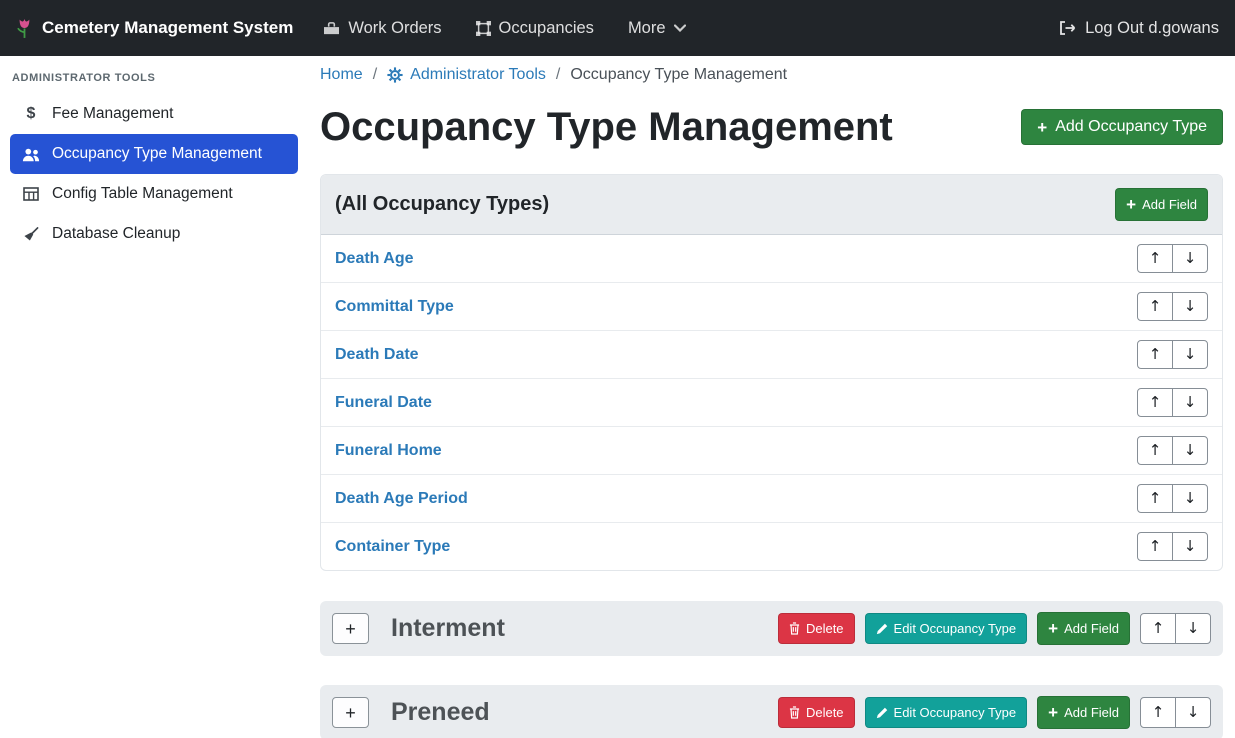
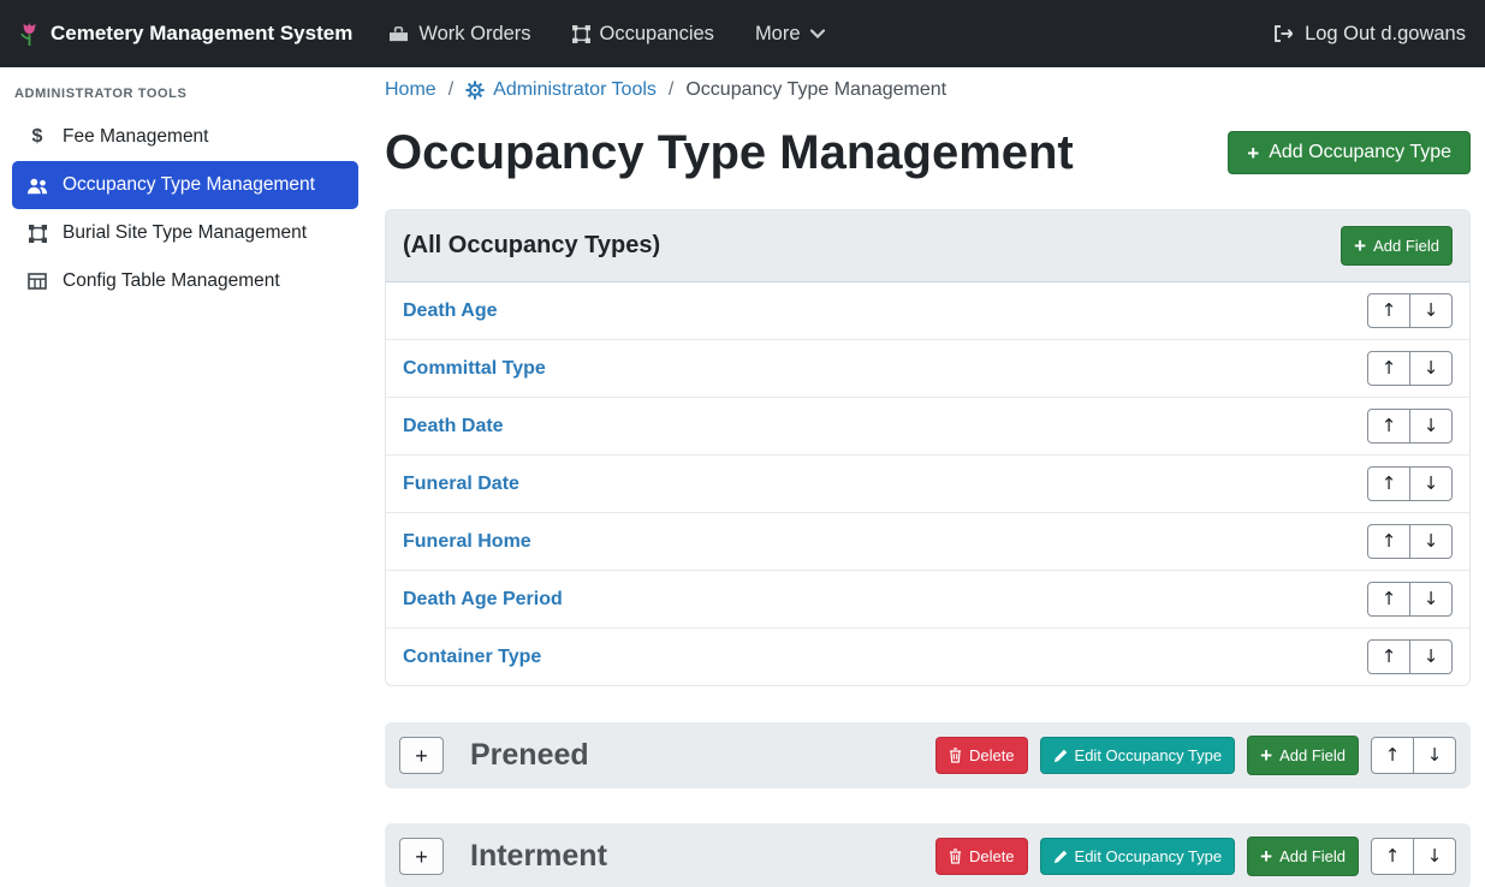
  Cemetery Management System
  Work Orders
  Occupancies
  More
  Log Out d.gowans
  ADMINISTRATOR TOOLS
  $
  Fee Management
  Occupancy Type Management
+ Burial Site Type Management
  Config Table Management
- Database Cleanup
  Home
  /
  Administrator Tools
  /
  Occupancy Type Management
  Occupancy Type Management
  +
  Add Occupancy Type
  (All Occupancy Types)
  +
  Add Field
  Death Age
  ↑
  ↓
  Committal Type
  ↑
  ↓
  Death Date
  ↑
  ↓
  Funeral Date
  ↑
  ↓
  Funeral Home
  ↑
  ↓
  Death Age Period
  ↑
  ↓
  Container Type
  ↑
  ↓
  +
- Interment
+ Preneed
  Delete
  Edit Occupancy Type
  +
  Add Field
  ↑
  ↓
  +
- Preneed
+ Interment
  Delete
  Edit Occupancy Type
  +
  Add Field
  ↑
  ↓
